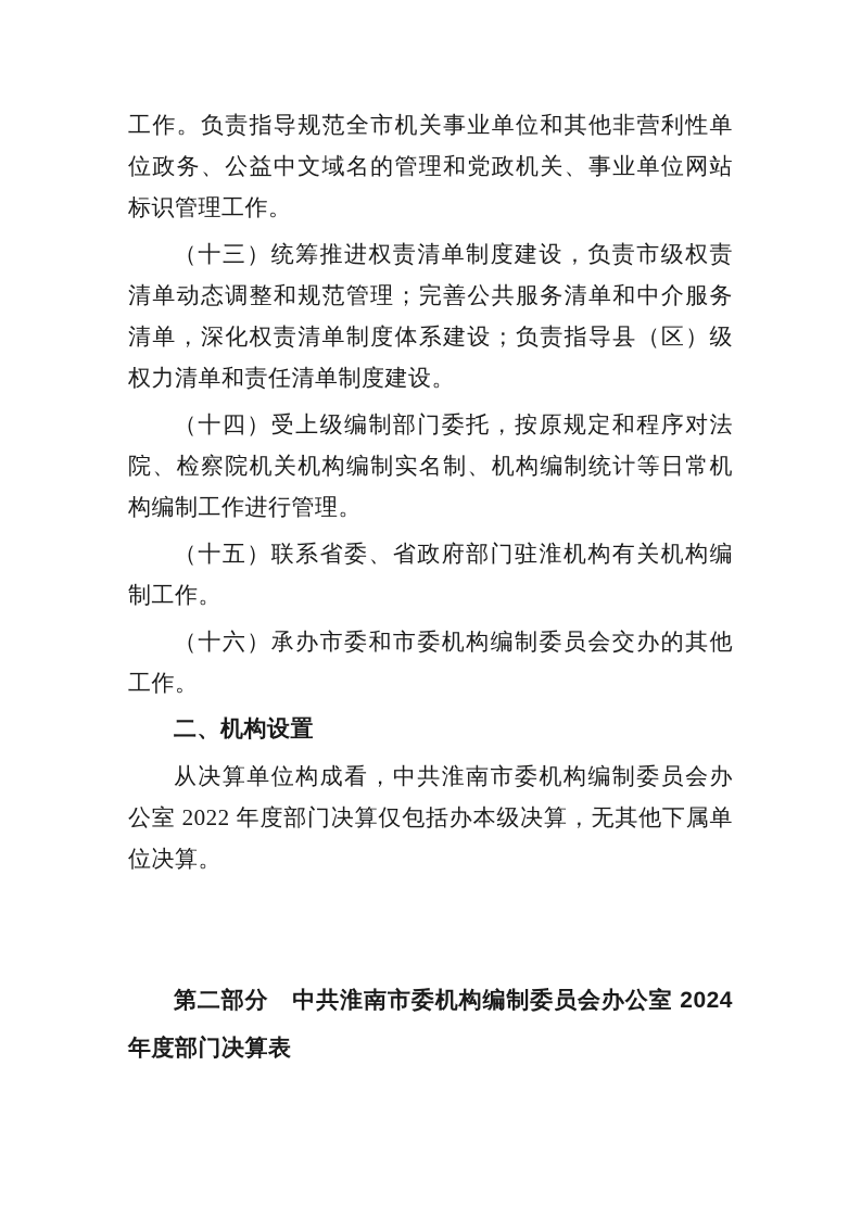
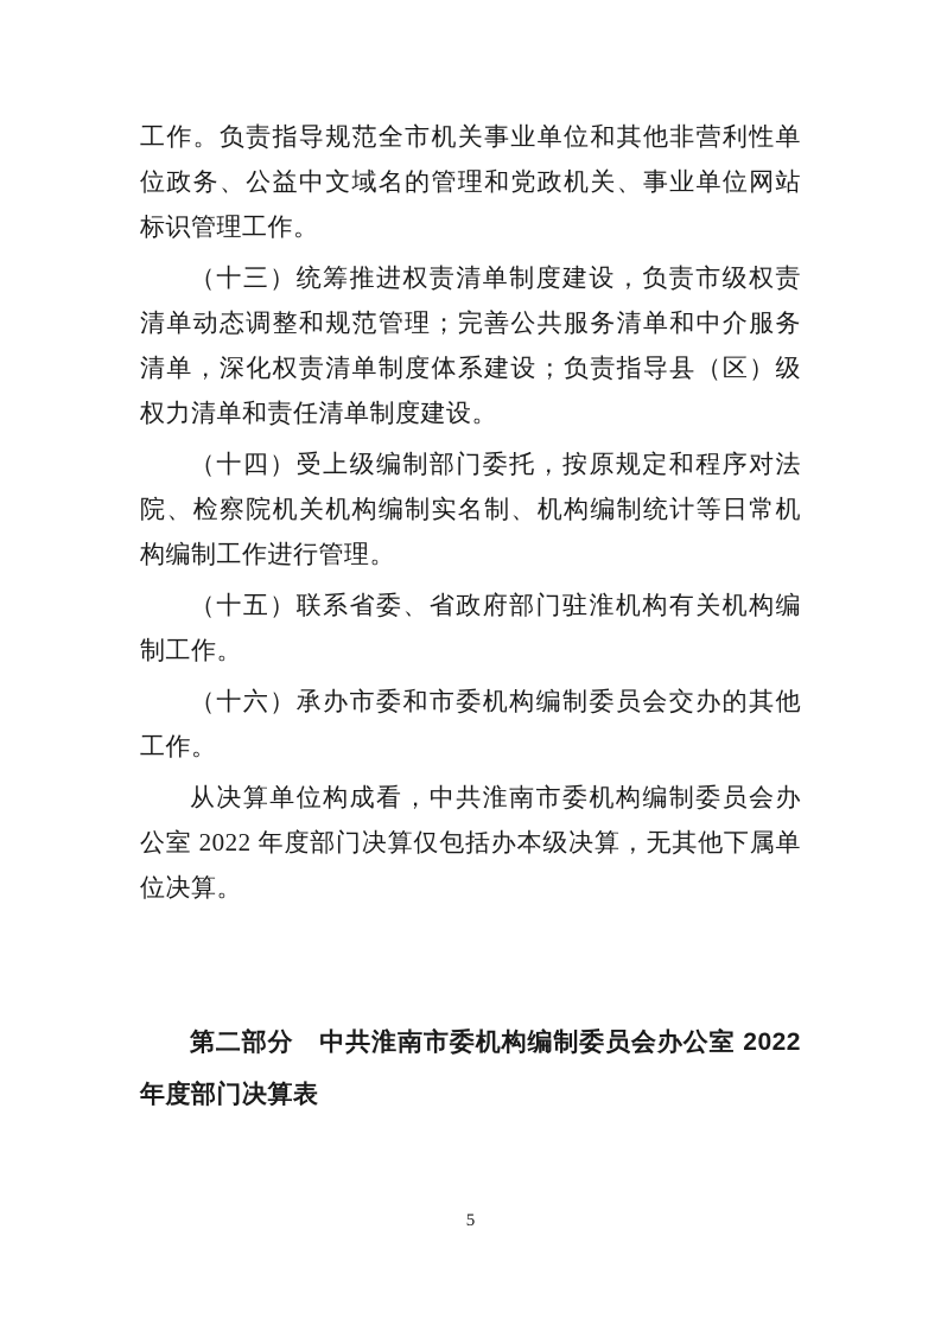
  工作。负责指导规范全市机关事业单位和其他非营利性单位政务、公益中文域名的管理和党政机关、事业单位网站标识管理工作。
  （十三）统筹推进权责清单制度建设，负责市级权责清单动态调整和规范管理；完善公共服务清单和中介服务清单，深化权责清单制度体系建设；负责指导县（区）级权力清单和责任清单制度建设。
  （十四）受上级编制部门委托，按原规定和程序对法院、检察院机关机构编制实名制、机构编制统计等日常机构编制工作进行管理。
  （十五）联系省委、省政府部门驻淮机构有关机构编制工作。
  （十六）承办市委和市委机构编制委员会交办的其他工作。
- 二、机构设置
  从决算单位构成看，中共淮南市委机构编制委员会办公室 2022 年度部门决算仅包括办本级决算，无其他下属单位决算。
- 第二部分 中共淮南市委机构编制委员会办公室 2024 年度部门决算表
+ 第二部分 中共淮南市委机构编制委员会办公室 2022 年度部门决算表
+ 5
